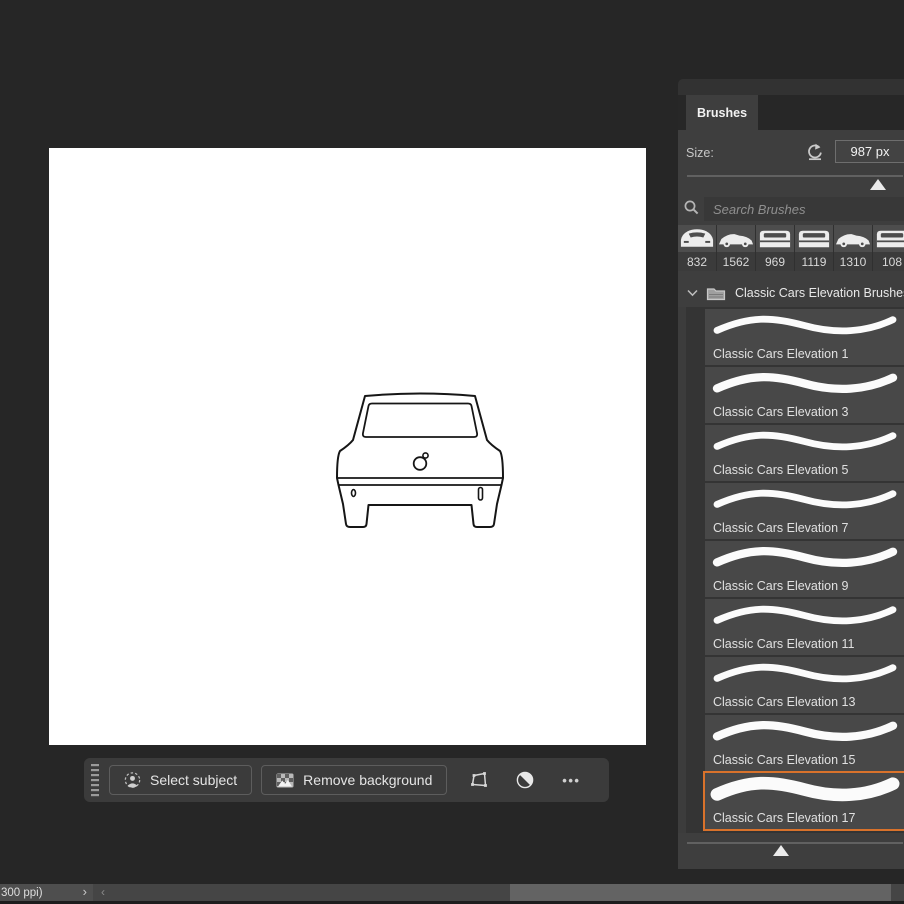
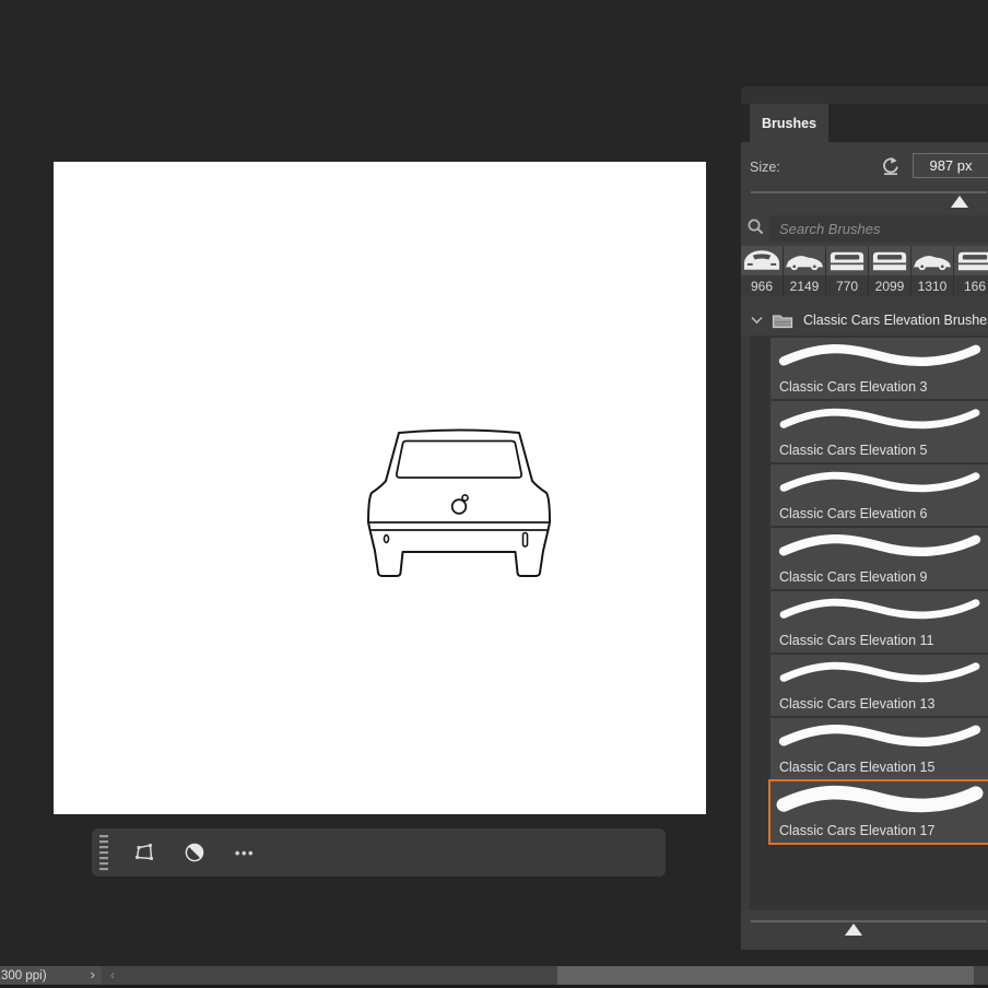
- Select subject
- Remove background
  •••
  Brushes
  Size:
  987 px
  Search Brushes
- 832
+ 966
- 1562
+ 2149
- 969
+ 770
- 1119
+ 2099
  1310
- 108
+ 166
  Classic Cars Elevation Brushe
- Classic Cars Elevation 1
  Classic Cars Elevation 3
  Classic Cars Elevation 5
- Classic Cars Elevation 7
+ Classic Cars Elevation 6
  Classic Cars Elevation 9
  Classic Cars Elevation 11
  Classic Cars Elevation 13
  Classic Cars Elevation 15
  Classic Cars Elevation 17
  300 ppi)
  ›
  ‹
